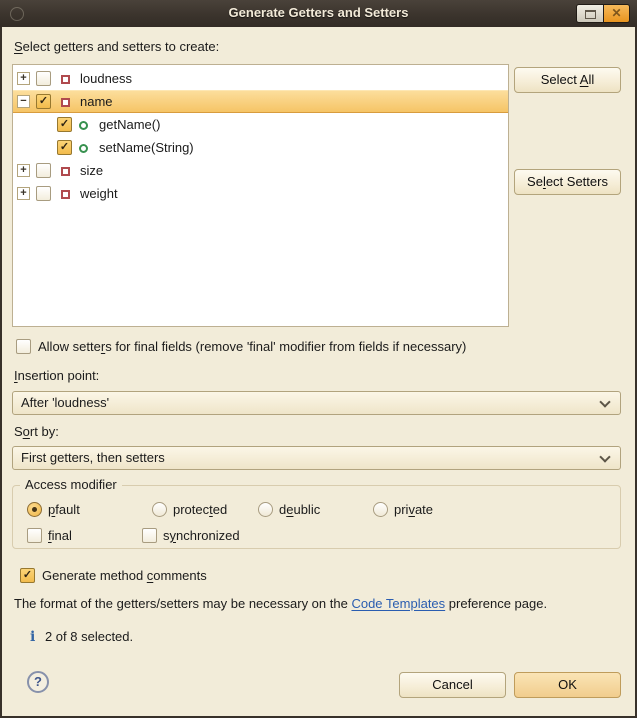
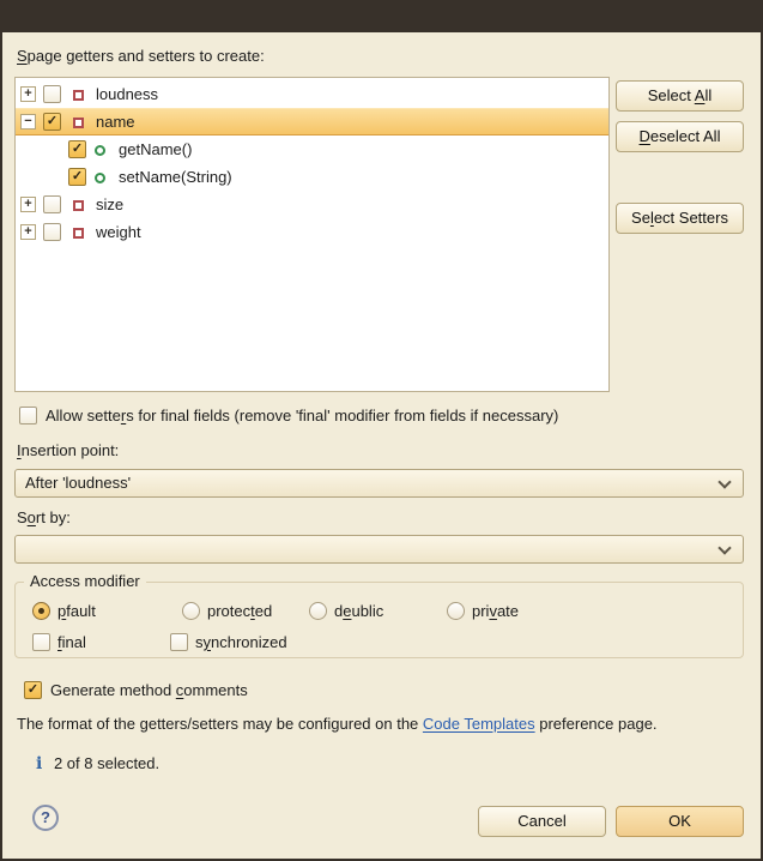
- Generate Getters and Setters
- ✕
- Select getters and setters to create:
+ Spage getters and setters to create:
  +
  loudness
  −
  ✓
  name
  ✓
  getName()
  ✓
  setName(String)
  +
  size
  +
  weight
  Select All
+ Deselect All
  Select Setters
  Allow setters for final fields (remove 'final' modifier from fields if necessary)
  Insertion point:
  After 'loudness'
  Sort by:
- First getters, then setters
  Access modifier
  pfault
  protected
  deublic
  private
  final
  synchronized
  ✓
  Generate method comments
- The format of the getters/setters may be necessary on the Code Templates preference page.
+ The format of the getters/setters may be configured on the Code Templates preference page.
  i 2 of 8 selected.
  ?
  Cancel
  OK
